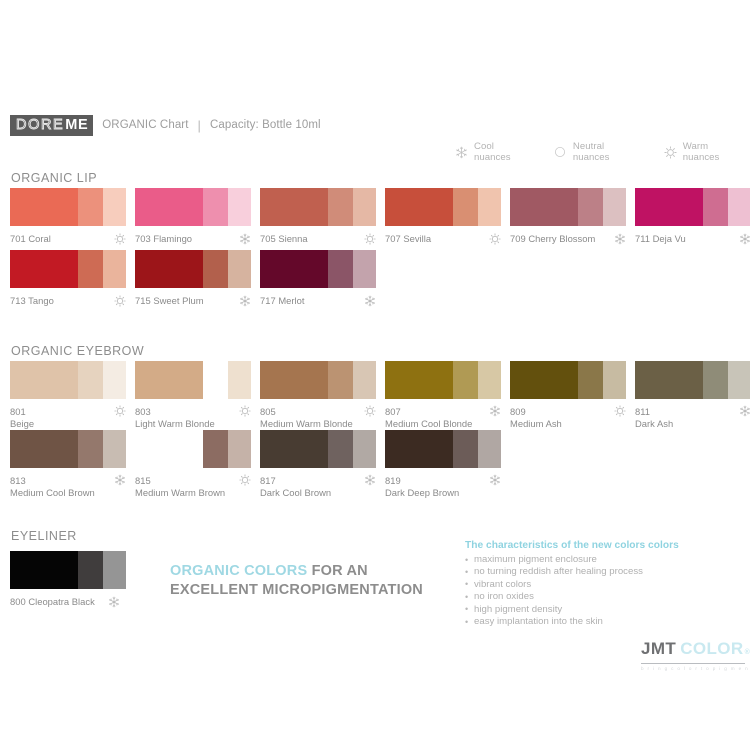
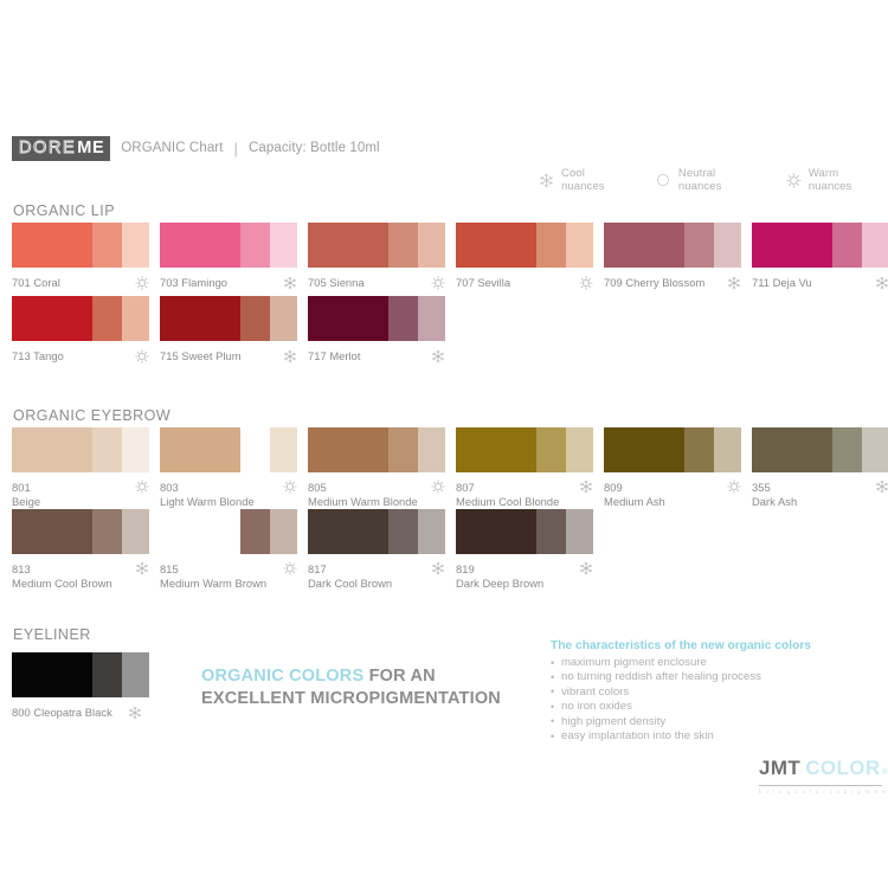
  DORE
  ME
  ORGANIC Chart
  |
  Capacity: Bottle 10ml
  Cool nuances
  Neutral nuances
  Warm nuances
  ORGANIC LIP
  ORGANIC EYEBROW
  EYELINER
  701 Coral
  703 Flamingo
  705 Sienna
  707 Sevilla
  709 Cherry Blossom
  711 Deja Vu
  713 Tango
  715 Sweet Plum
  717 Merlot
  801
  Beige
  803
  Light Warm Blonde
  805
  Medium Warm Blonde
  807
  Medium Cool Blonde
  809
  Medium Ash
- 811
+ 355
  Dark Ash
  813
  Medium Cool Brown
  815
  Medium Warm Brown
  817
  Dark Cool Brown
  819
  Dark Deep Brown
  800 Cleopatra Black
  ORGANIC COLORS FOR AN
  EXCELLENT MICROPIGMENTATION
- The characteristics of the new colors colors
+ The characteristics of the new organic colors
  maximum pigment enclosure
  no turning reddish after healing process
  vibrant colors
  no iron oxides
  high pigment density
  easy implantation into the skin
  JMT
  COLOR
